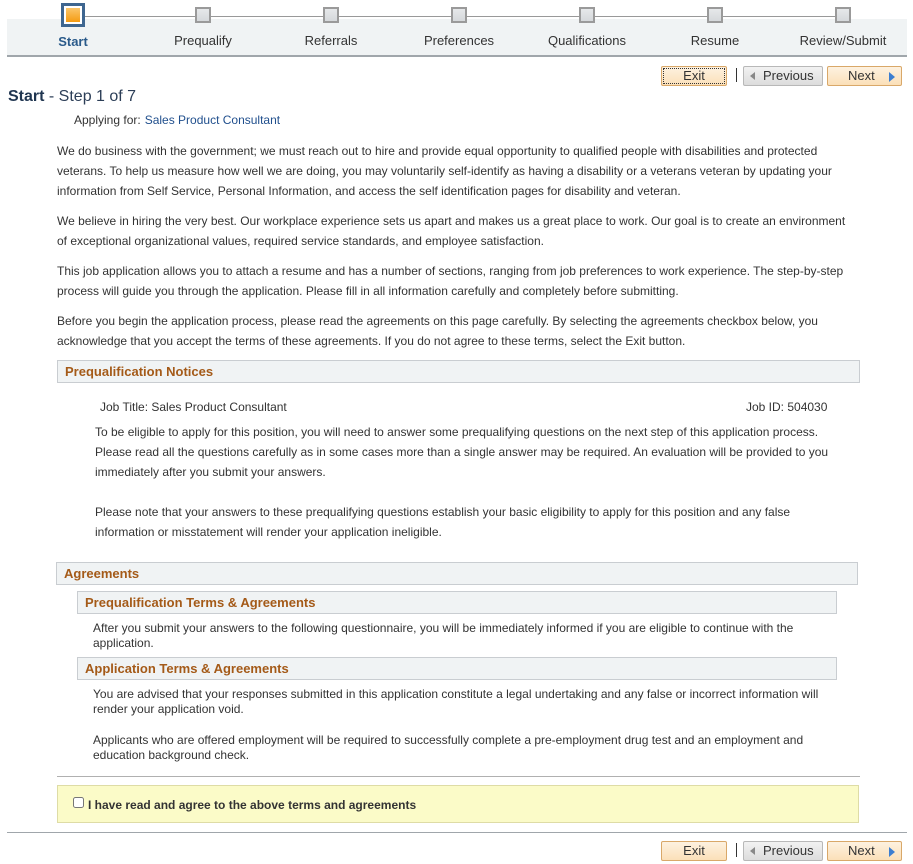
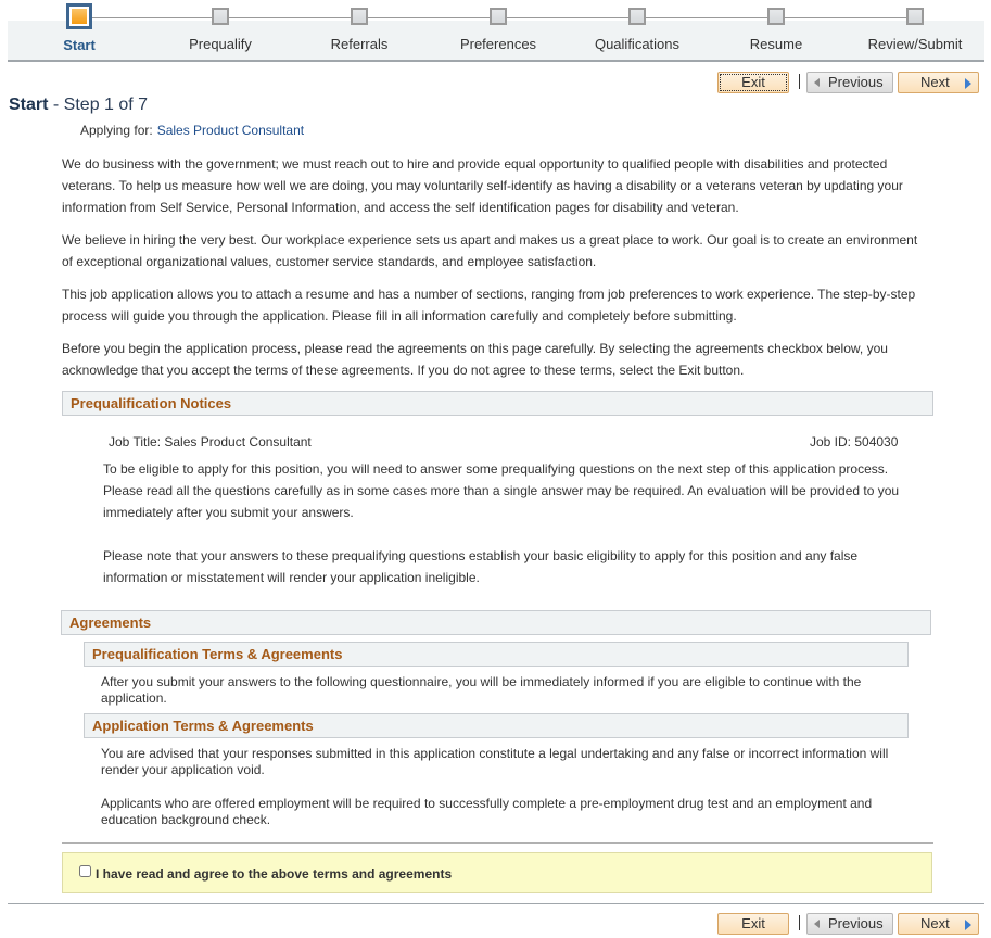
  Start
  Prequalify
  Referrals
  Preferences
  Qualifications
  Resume
  Review/Submit
  Exit
  Previous
  Next
  Start - Step 1 of 7
  Applying for: Sales Product Consultant
  We do business with the government; we must reach out to hire and provide equal opportunity to qualified people with disabilities and protected veterans. To help us measure how well we are doing, you may voluntarily self-identify as having a disability or a veterans veteran by updating your information from Self Service, Personal Information, and access the self identification pages for disability and veteran.
- We believe in hiring the very best. Our workplace experience sets us apart and makes us a great place to work. Our goal is to create an environment of exceptional organizational values, required service standards, and employee satisfaction.
+ We believe in hiring the very best. Our workplace experience sets us apart and makes us a great place to work. Our goal is to create an environment of exceptional organizational values, customer service standards, and employee satisfaction.
  This job application allows you to attach a resume and has a number of sections, ranging from job preferences to work experience. The step-by-step process will guide you through the application. Please fill in all information carefully and completely before submitting.
  Before you begin the application process, please read the agreements on this page carefully. By selecting the agreements checkbox below, you acknowledge that you accept the terms of these agreements. If you do not agree to these terms, select the Exit button.
  Prequalification Notices
  Job Title: Sales Product Consultant
  Job ID: 504030
  To be eligible to apply for this position, you will need to answer some prequalifying questions on the next step of this application process. Please read all the questions carefully as in some cases more than a single answer may be required. An evaluation will be provided to you immediately after you submit your answers.
  Please note that your answers to these prequalifying questions establish your basic eligibility to apply for this position and any false information or misstatement will render your application ineligible.
  Agreements
  Prequalification Terms & Agreements
  After you submit your answers to the following questionnaire, you will be immediately informed if you are eligible to continue with the application.
  Application Terms & Agreements
  You are advised that your responses submitted in this application constitute a legal undertaking and any false or incorrect information will render your application void.
  Applicants who are offered employment will be required to successfully complete a pre-employment drug test and an employment and education background check.
  I have read and agree to the above terms and agreements
  Exit
  Previous
  Next
